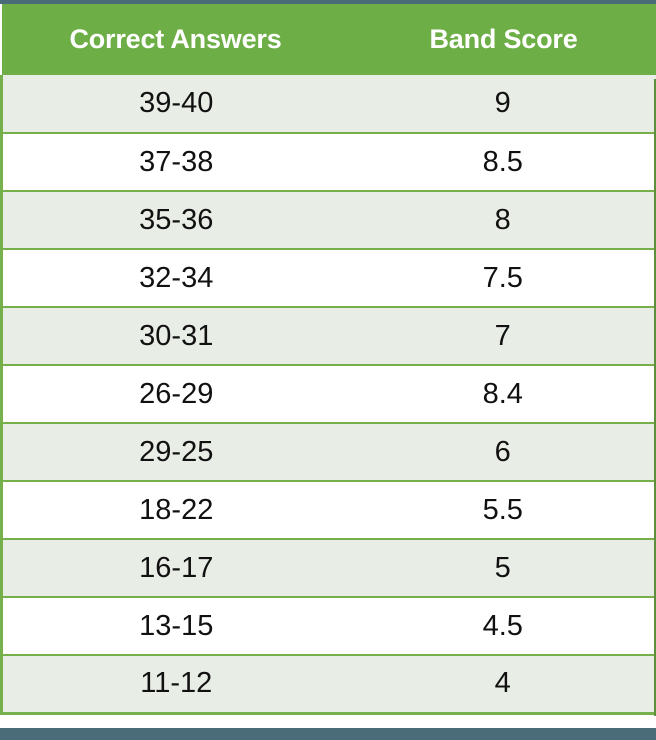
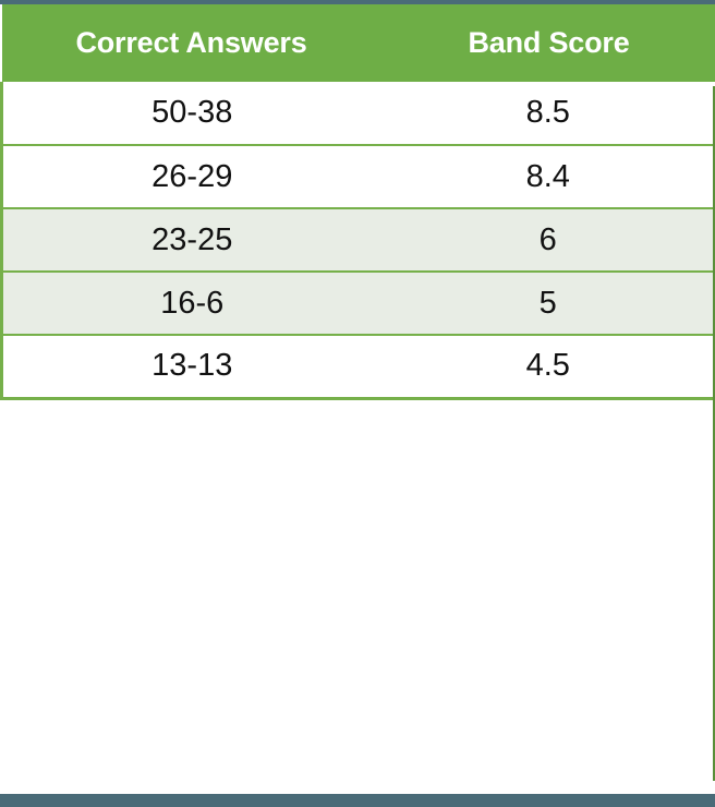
  Correct Answers	Band Score
- 39-40	9
- 37-38	8.5
+ 50-38	8.5
- 35-36	8
- 32-34	7.5
- 30-31	7
  26-29	8.4
- 29-25	6
+ 23-25	6
- 18-22	5.5
- 16-17	5
+ 16-6	5
- 13-15	4.5
+ 13-13	4.5
- 11-12	4
